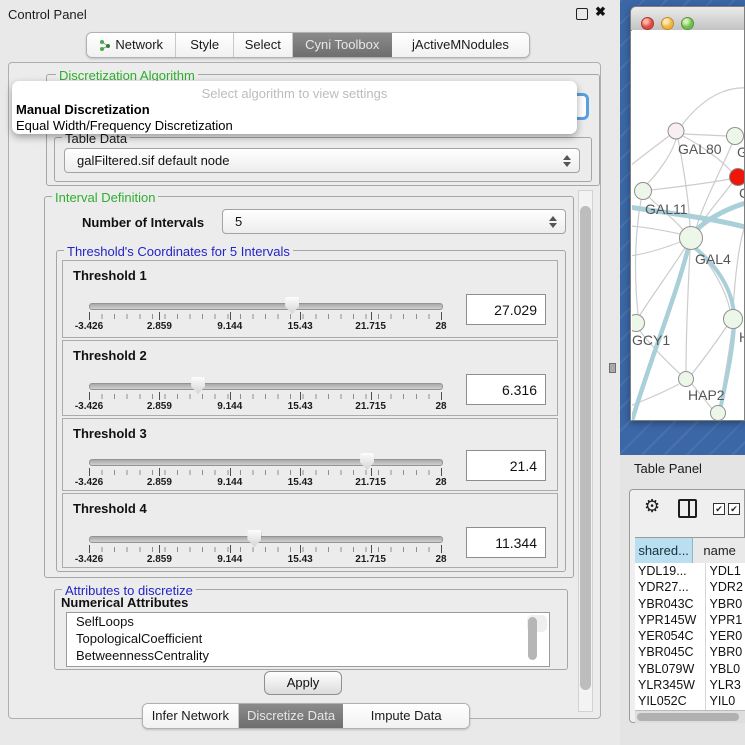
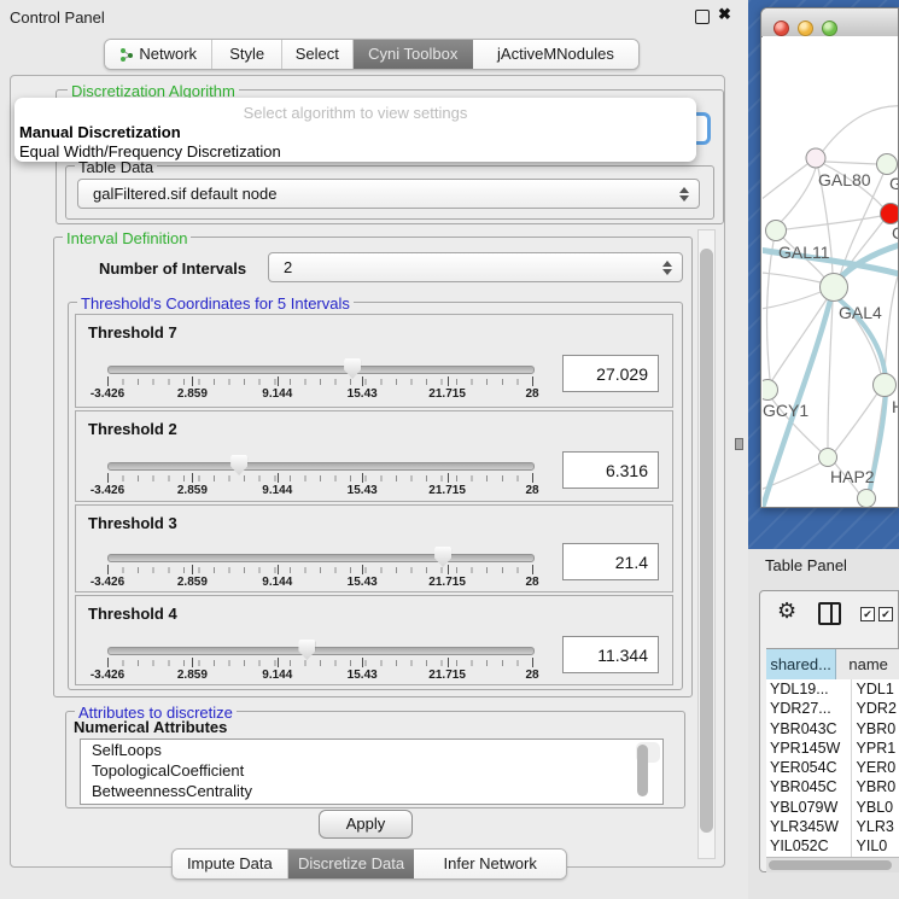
  Control Panel
  ✖
  Network
  Style
  Select
  Cyni Toolbox
  jActiveMNodules
  Discretization Algorithm
  Table Data
  galFiltered.sif default node
  Select algorithm to view settings
  Manual Discretization
  Equal Width/Frequency Discretization
  Interval Definition
  Number of Intervals
- 5
+ 2
  Threshold's Coordinates for 5 Intervals
- Threshold 1
+ Threshold 7
  -3.426
  2.859
  9.144
  15.43
  21.715
  28
  27.029
  Threshold 2
  -3.426
  2.859
  9.144
  15.43
  21.715
  28
  6.316
  Threshold 3
  -3.426
  2.859
  9.144
  15.43
  21.715
  28
  21.4
  Threshold 4
  -3.426
  2.859
  9.144
  15.43
  21.715
  28
  11.344
  Attributes to discretize
  Numerical Attributes
  SelfLoops
  TopologicalCoefficient
  BetweennessCentrality
  Apply
- Infer Network
+ Impute Data
  Discretize Data
- Impute Data
+ Infer Network
  GAL80
  GAL11
  GAL4
  GCY1
  HAP2
  Table Panel
  ⚙
  ✔
  ✔
  shared...
  name
  YDL19...
  YDL1
  YDR27...
  YDR2
  YBR043C
  YBR0
  YPR145W
  YPR1
  YER054C
  YER0
  YBR045C
  YBR0
  YBL079W
  YBL0
  YLR345W
  YLR3
  YIL052C
  YIL0
